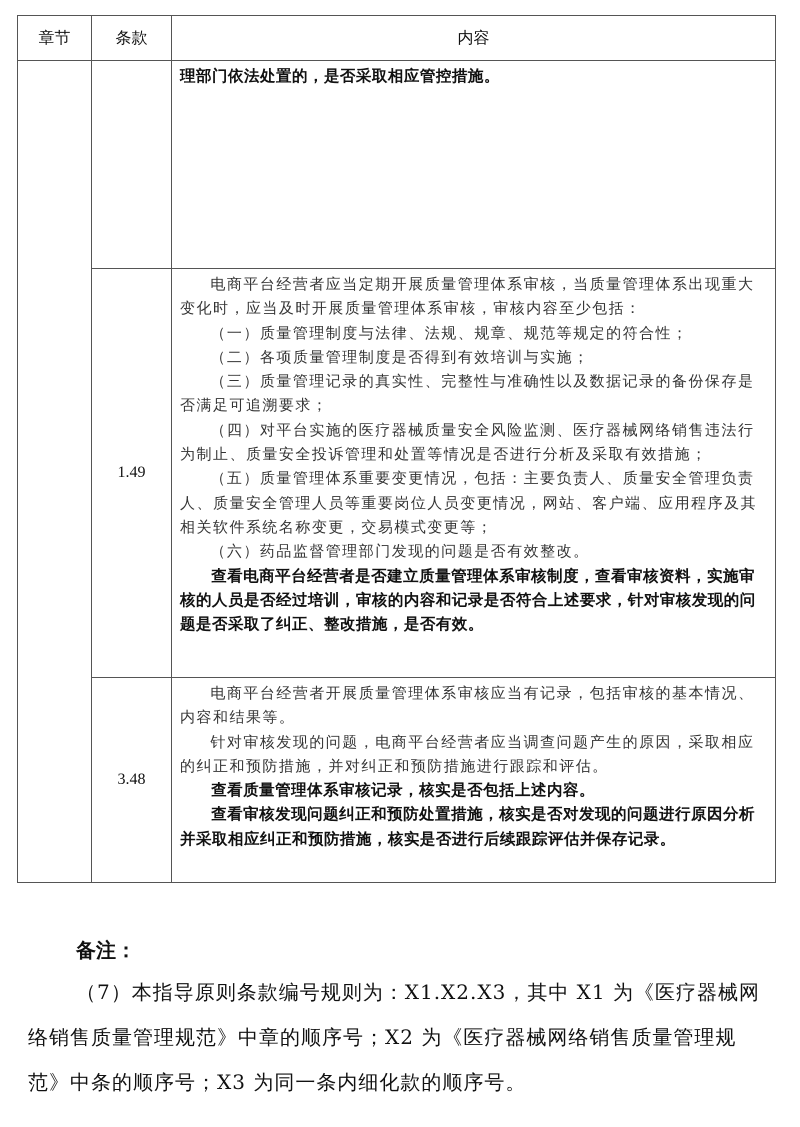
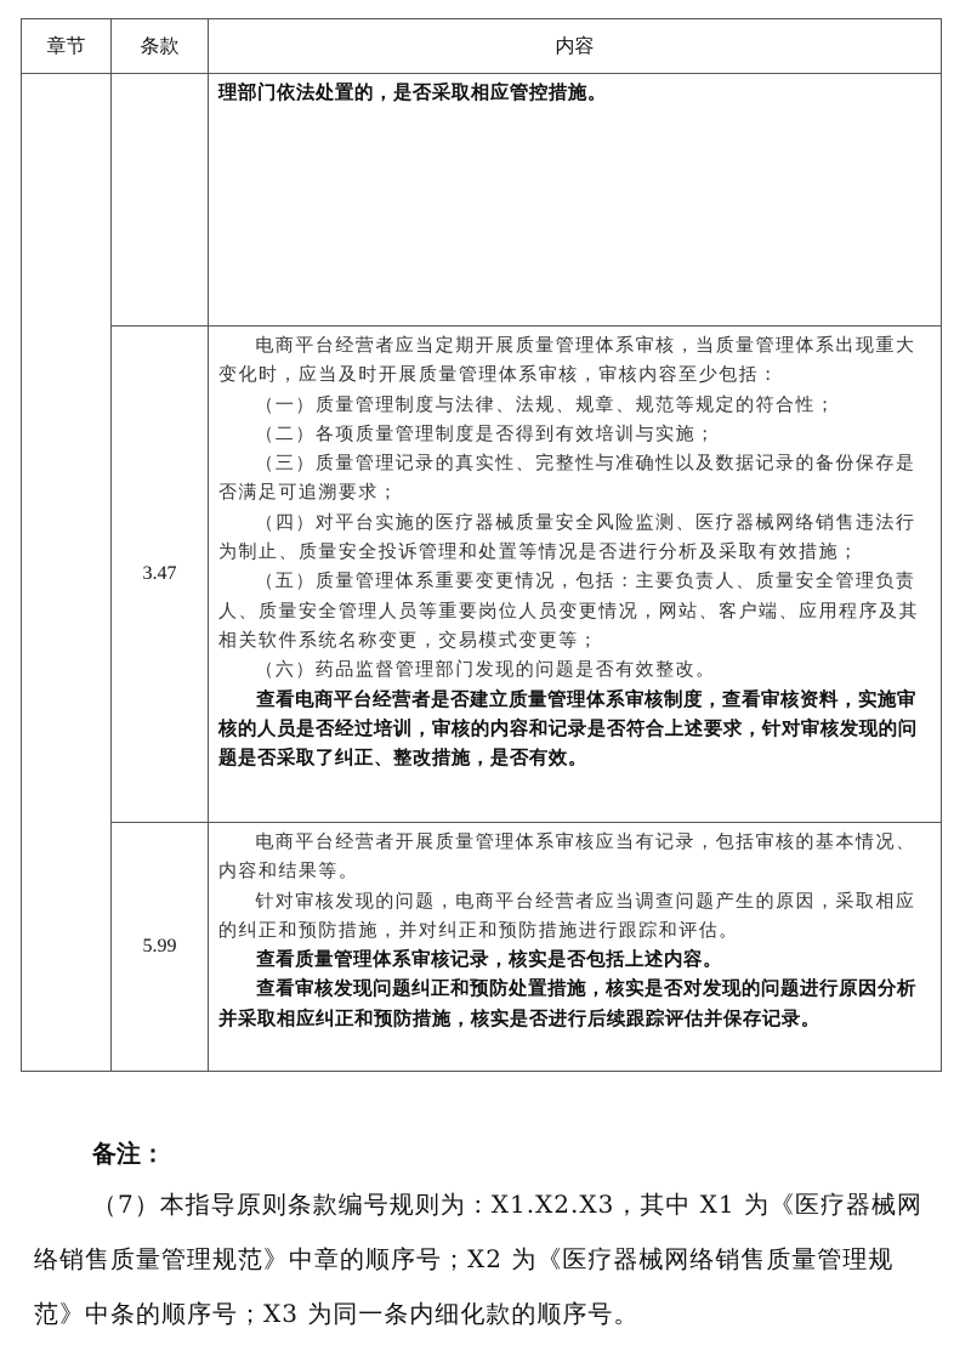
  章节	条款	内容
  		理部门依法处置的，是否采取相应管控措施。
- 1.49	电商平台经营者应当定期开展质量管理体系审核，当质量管理体系出现重大变化时，应当及时开展质量管理体系审核，审核内容至少包括： （一）质量管理制度与法律、法规、规章、规范等规定的符合性； （二）各项质量管理制度是否得到有效培训与实施； （三）质量管理记录的真实性、完整性与准确性以及数据记录的备份保存是否满足可追溯要求； （四）对平台实施的医疗器械质量安全风险监测、医疗器械网络销售违法行为制止、质量安全投诉管理和处置等情况是否进行分析及采取有效措施； （五）质量管理体系重要变更情况，包括：主要负责人、质量安全管理负责人、质量安全管理人员等重要岗位人员变更情况，网站、客户端、应用程序及其相关软件系统名称变更，交易模式变更等； （六）药品监督管理部门发现的问题是否有效整改。 查看电商平台经营者是否建立质量管理体系审核制度，查看审核资料，实施审核的人员是否经过培训，审核的内容和记录是否符合上述要求，针对审核发现的问题是否采取了纠正、整改措施，是否有效。
+ 3.47	电商平台经营者应当定期开展质量管理体系审核，当质量管理体系出现重大变化时，应当及时开展质量管理体系审核，审核内容至少包括： （一）质量管理制度与法律、法规、规章、规范等规定的符合性； （二）各项质量管理制度是否得到有效培训与实施； （三）质量管理记录的真实性、完整性与准确性以及数据记录的备份保存是否满足可追溯要求； （四）对平台实施的医疗器械质量安全风险监测、医疗器械网络销售违法行为制止、质量安全投诉管理和处置等情况是否进行分析及采取有效措施； （五）质量管理体系重要变更情况，包括：主要负责人、质量安全管理负责人、质量安全管理人员等重要岗位人员变更情况，网站、客户端、应用程序及其相关软件系统名称变更，交易模式变更等； （六）药品监督管理部门发现的问题是否有效整改。 查看电商平台经营者是否建立质量管理体系审核制度，查看审核资料，实施审核的人员是否经过培训，审核的内容和记录是否符合上述要求，针对审核发现的问题是否采取了纠正、整改措施，是否有效。
- 3.48	电商平台经营者开展质量管理体系审核应当有记录，包括审核的基本情况、内容和结果等。 针对审核发现的问题，电商平台经营者应当调查问题产生的原因，采取相应的纠正和预防措施，并对纠正和预防措施进行跟踪和评估。 查看质量管理体系审核记录，核实是否包括上述内容。 查看审核发现问题纠正和预防处置措施，核实是否对发现的问题进行原因分析并采取相应纠正和预防措施，核实是否进行后续跟踪评估并保存记录。
+ 5.99	电商平台经营者开展质量管理体系审核应当有记录，包括审核的基本情况、内容和结果等。 针对审核发现的问题，电商平台经营者应当调查问题产生的原因，采取相应的纠正和预防措施，并对纠正和预防措施进行跟踪和评估。 查看质量管理体系审核记录，核实是否包括上述内容。 查看审核发现问题纠正和预防处置措施，核实是否对发现的问题进行原因分析并采取相应纠正和预防措施，核实是否进行后续跟踪评估并保存记录。
  备注：
  （7）本指导原则条款编号规则为：X1.X2.X3，其中 X1 为《医疗器械网络销售质量管理规范》中章的顺序号；X2 为《医疗器械网络销售质量管理规范》中条的顺序号；X3 为同一条内细化款的顺序号。
